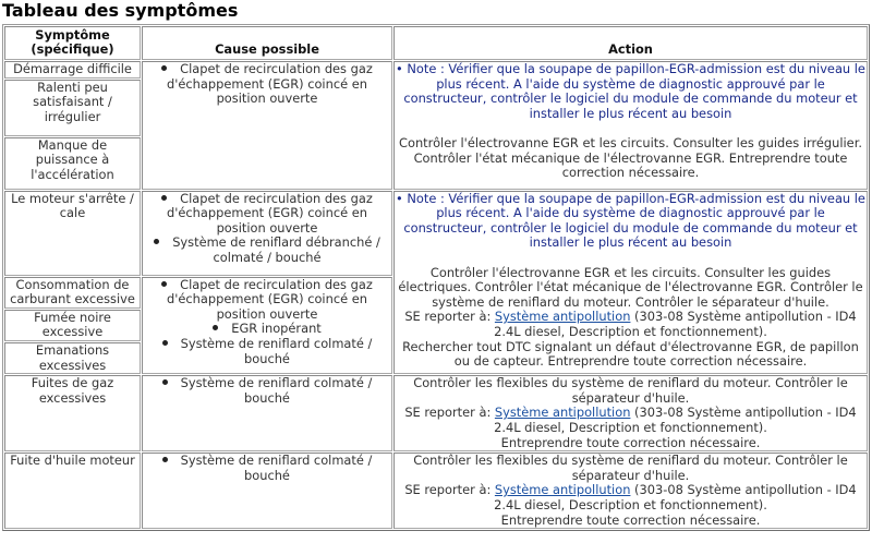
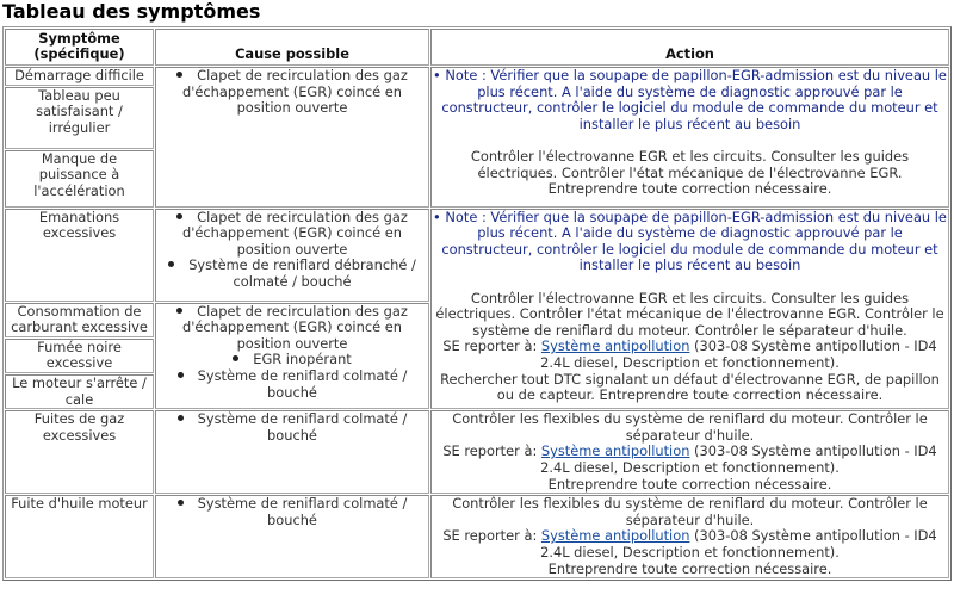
  Tableau des symptômes
  Symptôme (spécifique)	Cause possible	Action
- Démarrage difficile	Clapet de recirculation des gaz d'échappement (EGR) coincé en position ouverte	• Note : Vérifier que la soupape de papillon-EGR-admission est du niveau le plus récent. A l'aide du système de diagnostic approuvé par le constructeur, contrôler le logiciel du module de commande du moteur et installer le plus récent au besoin Contrôler l'électrovanne EGR et les circuits. Consulter les guides irrégulier. Contrôler l'état mécanique de l'électrovanne EGR. Entreprendre toute correction nécessaire.
+ Démarrage difficile	Clapet de recirculation des gaz d'échappement (EGR) coincé en position ouverte	• Note : Vérifier que la soupape de papillon-EGR-admission est du niveau le plus récent. A l'aide du système de diagnostic approuvé par le constructeur, contrôler le logiciel du module de commande du moteur et installer le plus récent au besoin Contrôler l'électrovanne EGR et les circuits. Consulter les guides électriques. Contrôler l'état mécanique de l'électrovanne EGR. Entreprendre toute correction nécessaire.
- Ralenti peu satisfaisant / irrégulier
+ Tableau peu satisfaisant / irrégulier
  Manque de puissance à l'accélération
- Le moteur s'arrête / cale	Clapet de recirculation des gaz d'échappement (EGR) coincé en position ouverte Système de reniflard débranché / colmaté / bouché	• Note : Vérifier que la soupape de papillon-EGR-admission est du niveau le plus récent. A l'aide du système de diagnostic approuvé par le constructeur, contrôler le logiciel du module de commande du moteur et installer le plus récent au besoin Contrôler l'électrovanne EGR et les circuits. Consulter les guides électriques. Contrôler l'état mécanique de l'électrovanne EGR. Contrôler le système de reniflard du moteur. Contrôler le séparateur d'huile. SE reporter à: Système antipollution (303-08 Système antipollution - ID4 2.4L diesel, Description et fonctionnement). Rechercher tout DTC signalant un défaut d'électrovanne EGR, de papillon ou de capteur. Entreprendre toute correction nécessaire.
+ Emanations excessives	Clapet de recirculation des gaz d'échappement (EGR) coincé en position ouverte Système de reniflard débranché / colmaté / bouché	• Note : Vérifier que la soupape de papillon-EGR-admission est du niveau le plus récent. A l'aide du système de diagnostic approuvé par le constructeur, contrôler le logiciel du module de commande du moteur et installer le plus récent au besoin Contrôler l'électrovanne EGR et les circuits. Consulter les guides électriques. Contrôler l'état mécanique de l'électrovanne EGR. Contrôler le système de reniflard du moteur. Contrôler le séparateur d'huile. SE reporter à: Système antipollution (303-08 Système antipollution - ID4 2.4L diesel, Description et fonctionnement). Rechercher tout DTC signalant un défaut d'électrovanne EGR, de papillon ou de capteur. Entreprendre toute correction nécessaire.
  Consommation de carburant excessive	Clapet de recirculation des gaz d'échappement (EGR) coincé en position ouverte EGR inopérant Système de reniflard colmaté / bouché
  Fumée noire excessive
- Emanations excessives
+ Le moteur s'arrête / cale
  Fuites de gaz excessives	Système de reniflard colmaté / bouché	Contrôler les flexibles du système de reniflard du moteur. Contrôler le séparateur d'huile. SE reporter à: Système antipollution (303-08 Système antipollution - ID4 2.4L diesel, Description et fonctionnement). Entreprendre toute correction nécessaire.
  Fuite d'huile moteur	Système de reniflard colmaté / bouché	Contrôler les flexibles du système de reniflard du moteur. Contrôler le séparateur d'huile. SE reporter à: Système antipollution (303-08 Système antipollution - ID4 2.4L diesel, Description et fonctionnement). Entreprendre toute correction nécessaire.
